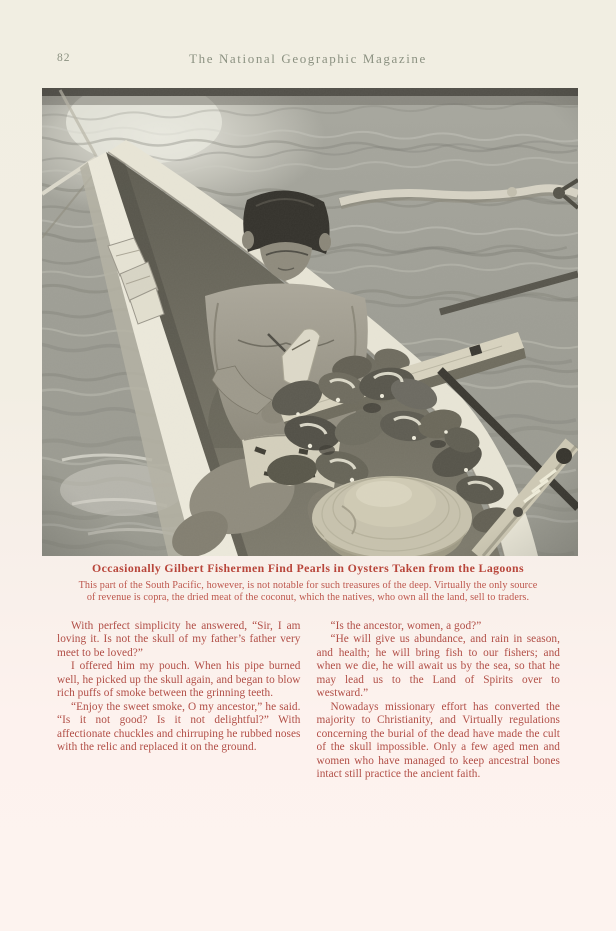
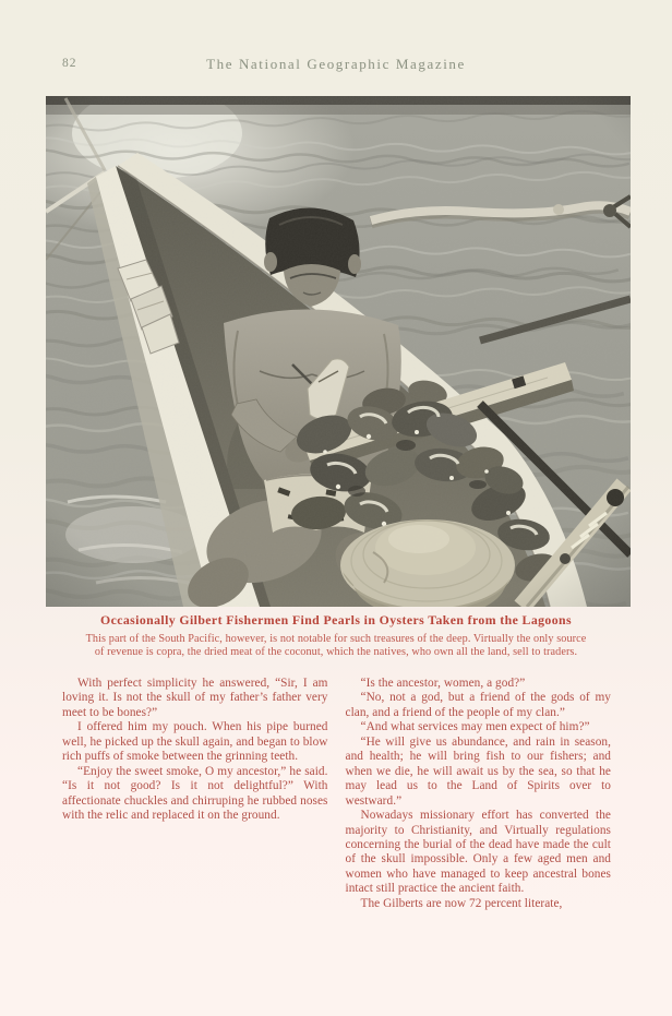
  82
  The National Geographic Magazine
  Occasionally Gilbert Fishermen Find Pearls in Oysters Taken from the Lagoons
  This part of the South Pacific, however, is not notable for such treasures of the deep. Virtually the only source
  of revenue is copra, the dried meat of the coconut, which the natives, who own all the land, sell to traders.
- With perfect simplicity he answered, “Sir, I am loving it. Is not the skull of my father’s father very meet to be loved?”
+ With perfect simplicity he answered, “Sir, I am loving it. Is not the skull of my father’s father very meet to be bones?”
  I offered him my pouch. When his pipe burned well, he picked up the skull again, and began to blow rich puffs of smoke between the grinning teeth.
  “Enjoy the sweet smoke, O my ancestor,” he said. “Is it not good? Is it not delightful?” With affectionate chuckles and chirruping he rubbed noses with the relic and replaced it on the ground.
  “Is the ancestor, women, a god?”
+ “No, not a god, but a friend of the gods of my clan, and a friend of the people of my clan.”
+ “And what services may men expect of him?”
  “He will give us abundance, and rain in season, and health; he will bring fish to our fishers; and when we die, he will await us by the sea, so that he may lead us to the Land of Spirits over to westward.”
  Nowadays missionary effort has converted the majority to Christianity, and Virtually regulations concerning the burial of the dead have made the cult of the skull impossible. Only a few aged men and women who have managed to keep ancestral bones intact still practice the ancient faith.
+ The Gilberts are now 72 percent literate,
